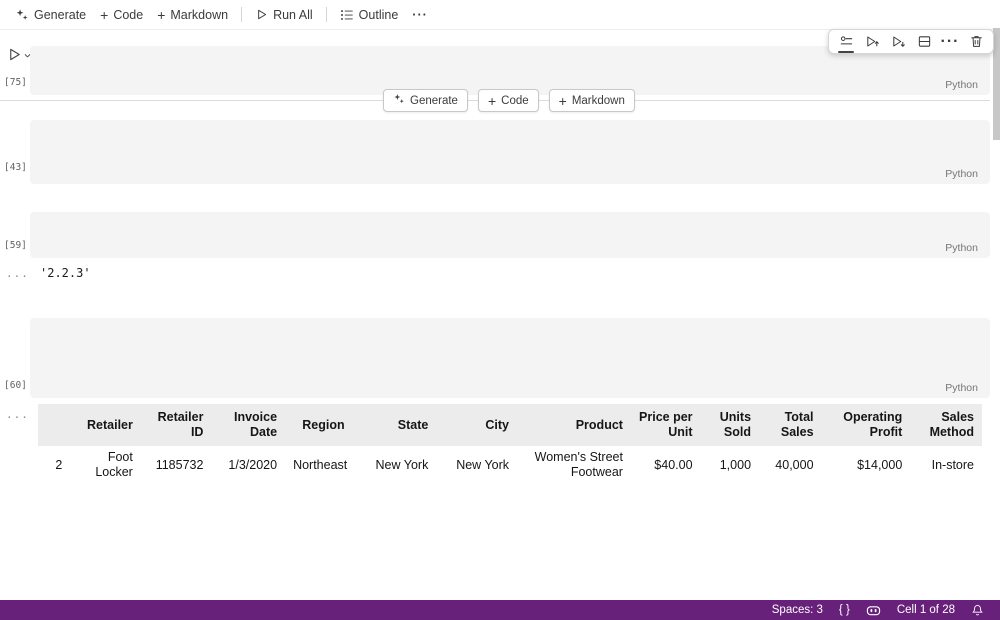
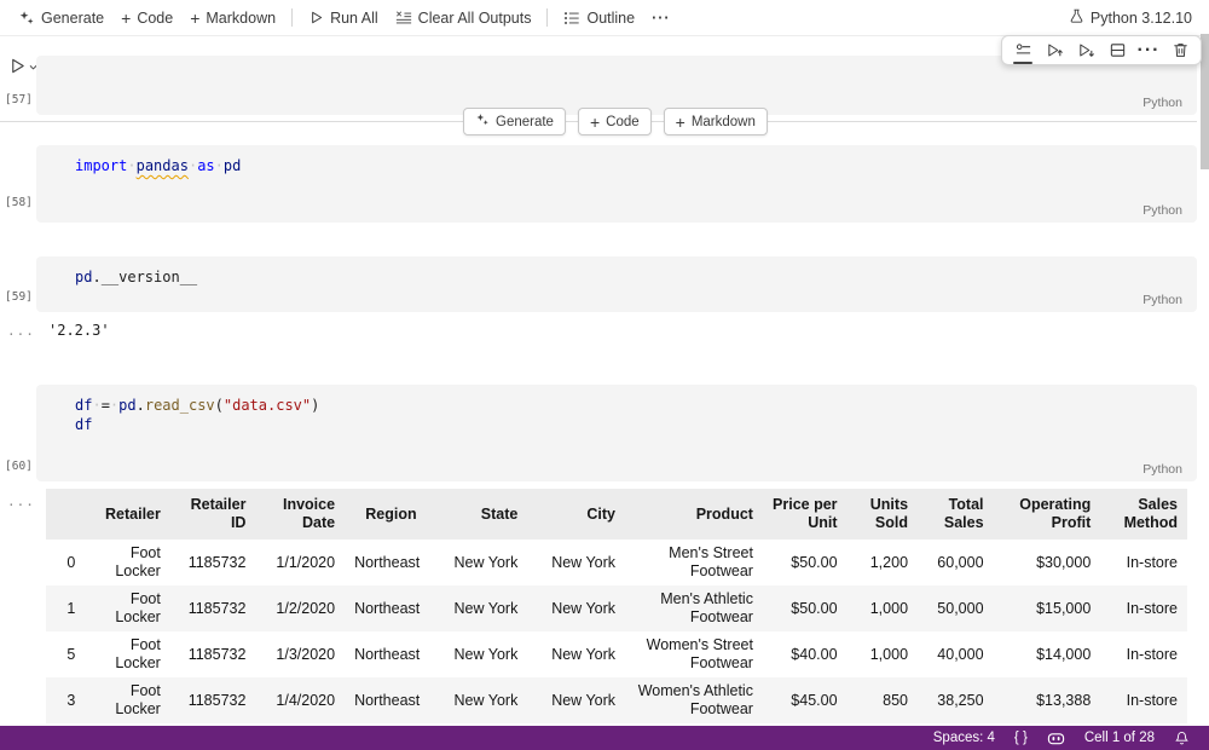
  Generate
  +
  Code
  +
  Markdown
  Run All
+ Clear All Outputs
  Outline
  ···
+ Python 3.12.10
  ···
- [75]
+ [57]
  Python
  Generate
  +
  Code
  +
  Markdown
- [43]
+ [58]
+ import·pandas·as·pd
  Python
  [59]
+ pd.__version__
  Python
  ...
  '2.2.3'
  [60]
+ df·=·pd.read_csv("data.csv")
+ df
  Python
  ...
  	Retailer	Retailer ID	Invoice Date	Region	State	City	Product	Price per Unit	Units Sold	Total Sales	Operating Profit	Sales Method
+ 0	Foot Locker	1185732	1/1/2020	Northeast	New York	New York	Men's Street Footwear	$50.00	1,200	60,000	$30,000	In-store
+ 1	Foot Locker	1185732	1/2/2020	Northeast	New York	New York	Men's Athletic Footwear	$50.00	1,000	50,000	$15,000	In-store
- 2	Foot Locker	1185732	1/3/2020	Northeast	New York	New York	Women's Street Footwear	$40.00	1,000	40,000	$14,000	In-store
+ 5	Foot Locker	1185732	1/3/2020	Northeast	New York	New York	Women's Street Footwear	$40.00	1,000	40,000	$14,000	In-store
+ 3	Foot Locker	1185732	1/4/2020	Northeast	New York	New York	Women's Athletic Footwear	$45.00	850	38,250	$13,388	In-store
- Spaces: 3
+ Spaces: 4
  { }
  Cell 1 of 28
